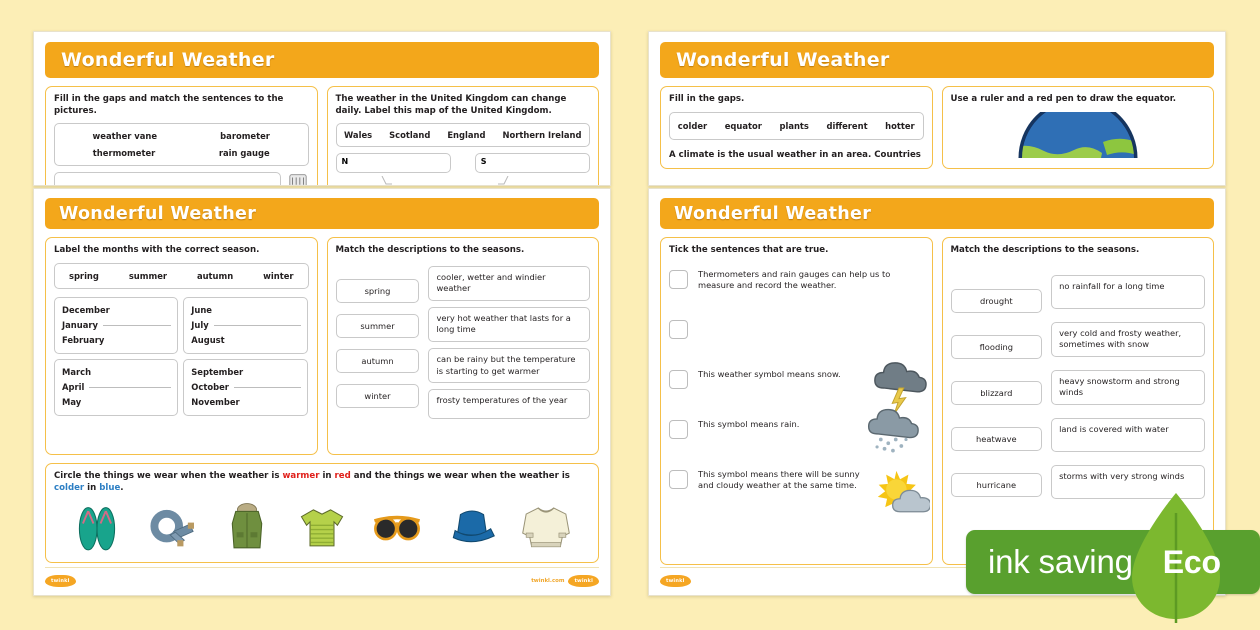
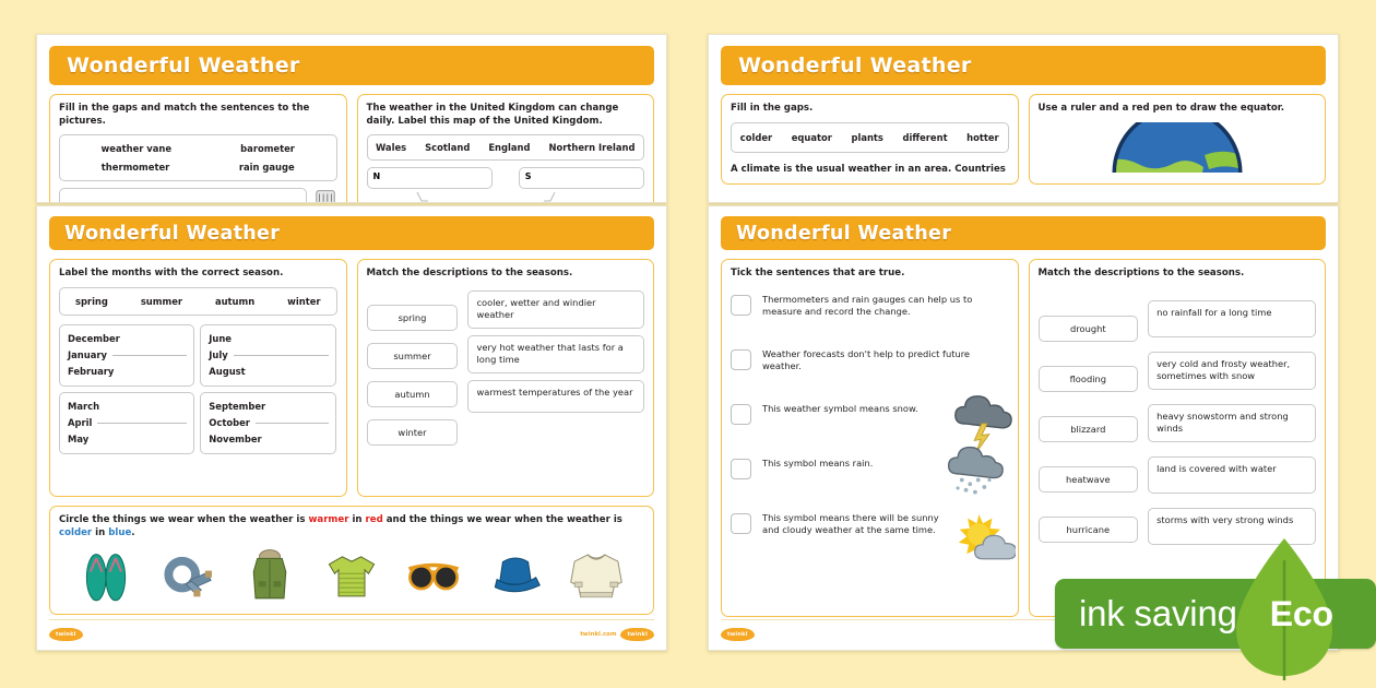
  Wonderful Weather
  Fill in the gaps and match the sentences to the pictures.
  weather vane
  barometer
  thermometer
  rain gauge
  The weather in the United Kingdom can change daily. Label this map of the United Kingdom.
  Wales
  Scotland
  England
  Northern Ireland
  N
  S
  Wonderful Weather
  Fill in the gaps.
  colder
  equator
  plants
  different
  hotter
  A climate is the usual weather in an area. Countries
  Use a ruler and a red pen to draw the equator.
  Wonderful Weather
  Label the months with the correct season.
  spring
  summer
  autumn
  winter
  December
  January
  February
  June
  July
  August
  March
  April
  May
  September
  October
  November
  Match the descriptions to the seasons.
  spring
  summer
  autumn
  winter
  cooler, wetter and windier weather
  very hot weather that lasts for a long time
- can be rainy but the temperature is starting to get warmer
- frosty temperatures of the year
+ warmest temperatures of the year
  Circle the things we wear when the weather is warmer in red and the things we wear when the weather is colder in blue.
  Wonderful Weather
  Tick the sentences that are true.
- Thermometers and rain gauges can help us to measure and record the weather.
+ Thermometers and rain gauges can help us to measure and record the change.
+ Weather forecasts don't help to predict future weather.
  This weather symbol means snow.
  This symbol means rain.
  This symbol means there will be sunny and cloudy weather at the same time.
  Match the descriptions to the seasons.
  drought
  flooding
  blizzard
  heatwave
  hurricane
  no rainfall for a long time
  very cold and frosty weather, sometimes with snow
  heavy snowstorm and strong winds
  land is covered with water
  storms with very strong winds
  ink saving
  Eco
